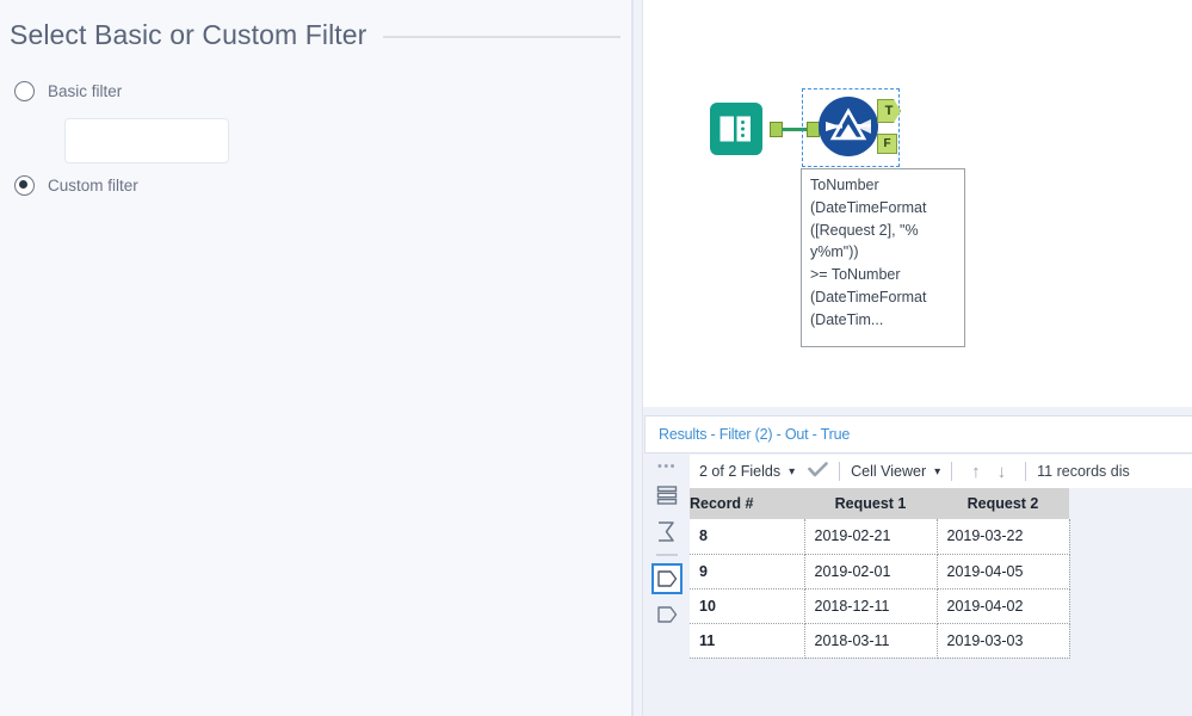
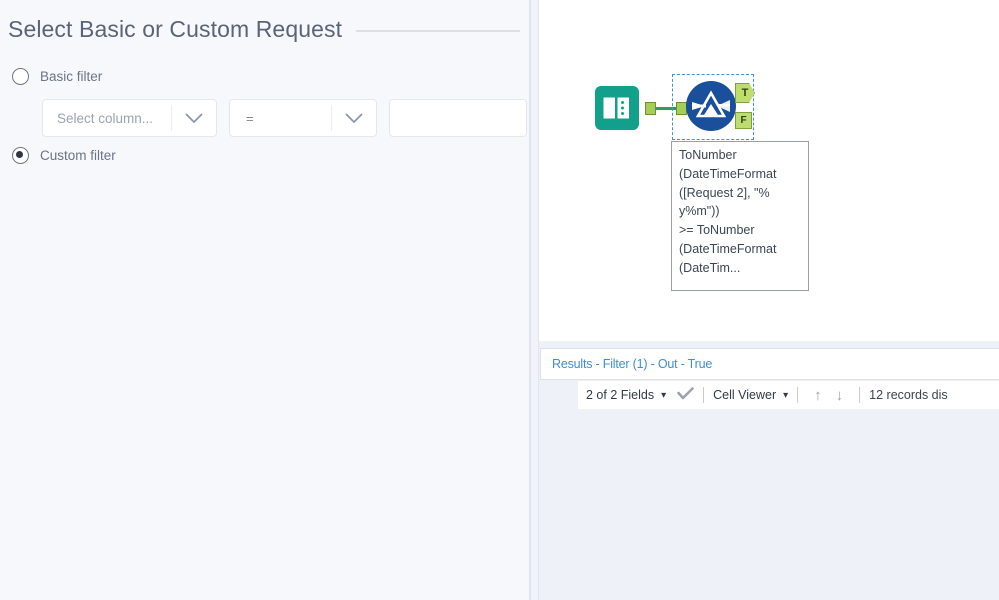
- Select Basic or Custom Filter
+ Select Basic or Custom Request
  Basic filter
+ Select column...
+ =
  Custom filter
  T
  F
  ToNumber
  (DateTimeFormat
  ([Request 2], "%
  y%m"))
  >= ToNumber
  (DateTimeFormat
  (DateTim...
- Results - Filter (2) - Out - True
+ Results - Filter (1) - Out - True
- •••
  2 of 2 Fields
  ▾
  Cell Viewer
  ▾
  ↑
  ↓
- 11 records dis
+ 12 records dis
- Record #	Request 1	Request 2
- 8	2019-02-21	2019-03-22
- 9	2019-02-01	2019-04-05
- 10	2018-12-11	2019-04-02
- 11	2018-03-11	2019-03-03
